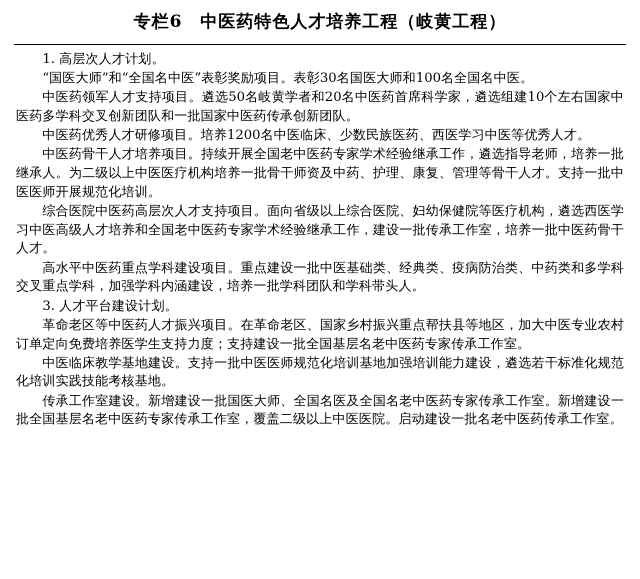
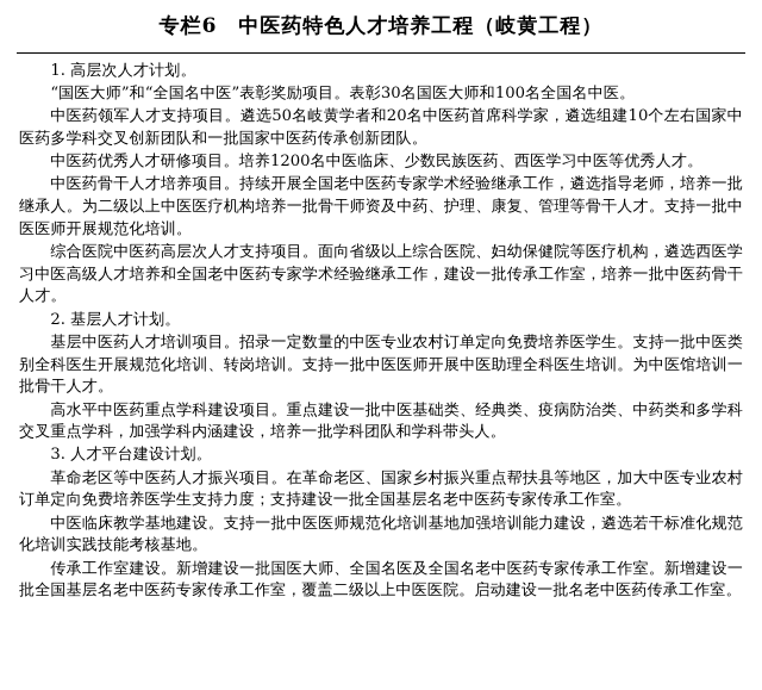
  专栏6 中医药特色人才培养工程（岐黄工程）
  1. 高层次人才计划。
  “国医大师”和“全国名中医”表彰奖励项目。表彰30名国医大师和100名全国名中医。
  中医药领军人才支持项目。遴选50名岐黄学者和20名中医药首席科学家，遴选组建10个左右国家中医药多学科交叉创新团队和一批国家中医药传承创新团队。
  中医药优秀人才研修项目。培养1200名中医临床、少数民族医药、西医学习中医等优秀人才。
  中医药骨干人才培养项目。持续开展全国老中医药专家学术经验继承工作，遴选指导老师，培养一批继承人。为二级以上中医医疗机构培养一批骨干师资及中药、护理、康复、管理等骨干人才。支持一批中医医师开展规范化培训。
  综合医院中医药高层次人才支持项目。面向省级以上综合医院、妇幼保健院等医疗机构，遴选西医学习中医高级人才培养和全国老中医药专家学术经验继承工作，建设一批传承工作室，培养一批中医药骨干人才。
+ 2. 基层人才计划。
+ 基层中医药人才培训项目。招录一定数量的中医专业农村订单定向免费培养医学生。支持一批中医类别全科医生开展规范化培训、转岗培训。支持一批中医医师开展中医助理全科医生培训。为中医馆培训一批骨干人才。
  高水平中医药重点学科建设项目。重点建设一批中医基础类、经典类、疫病防治类、中药类和多学科交叉重点学科，加强学科内涵建设，培养一批学科团队和学科带头人。
  3. 人才平台建设计划。
  革命老区等中医药人才振兴项目。在革命老区、国家乡村振兴重点帮扶县等地区，加大中医专业农村订单定向免费培养医学生支持力度；支持建设一批全国基层名老中医药专家传承工作室。
  中医临床教学基地建设。支持一批中医医师规范化培训基地加强培训能力建设，遴选若干标准化规范化培训实践技能考核基地。
  传承工作室建设。新增建设一批国医大师、全国名医及全国名老中医药专家传承工作室。新增建设一批全国基层名老中医药专家传承工作室，覆盖二级以上中医医院。启动建设一批名老中医药传承工作室。
